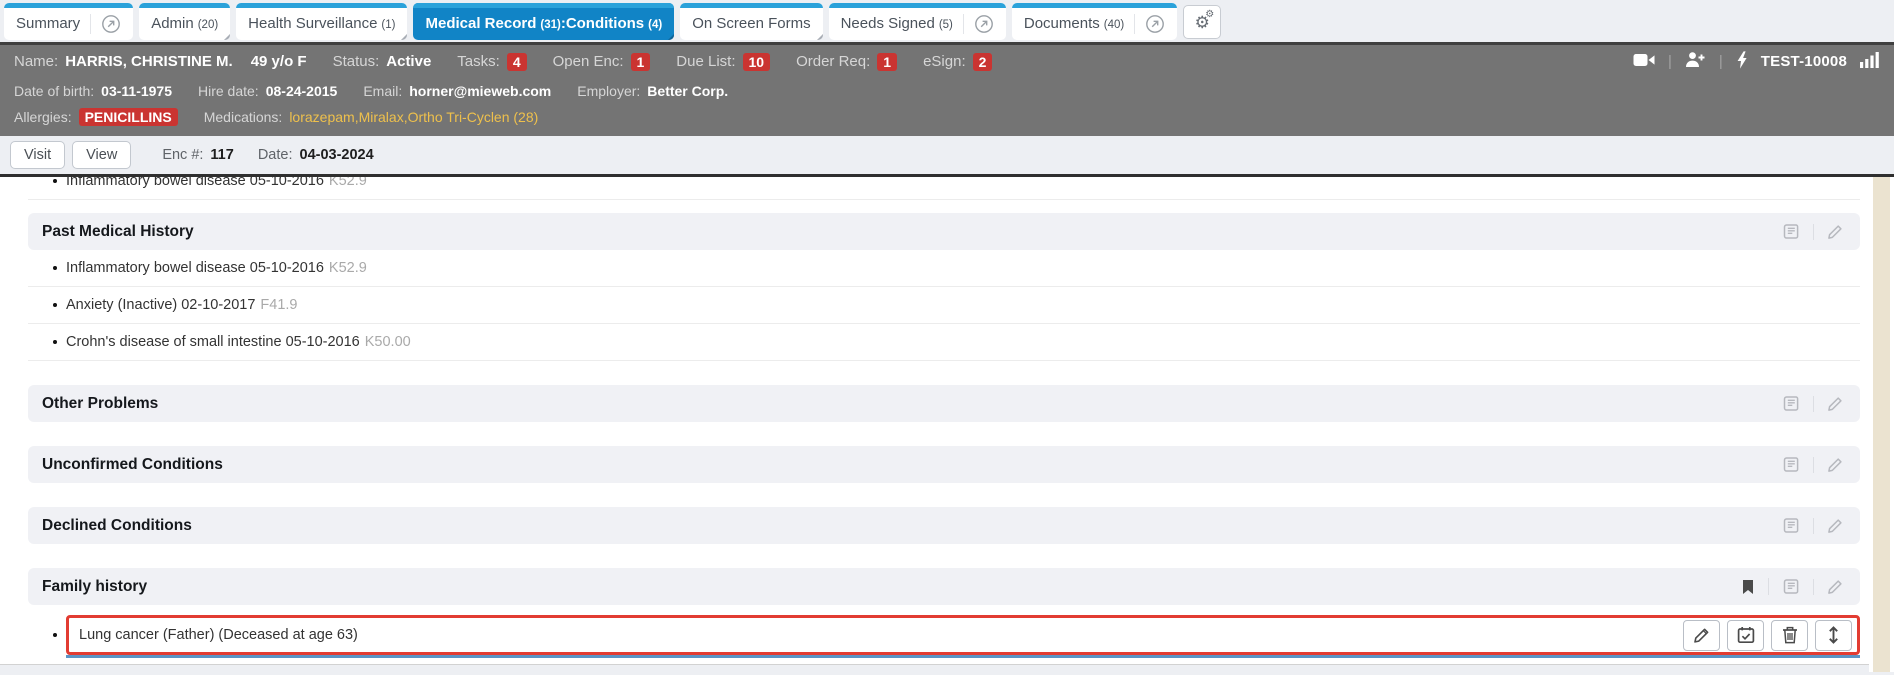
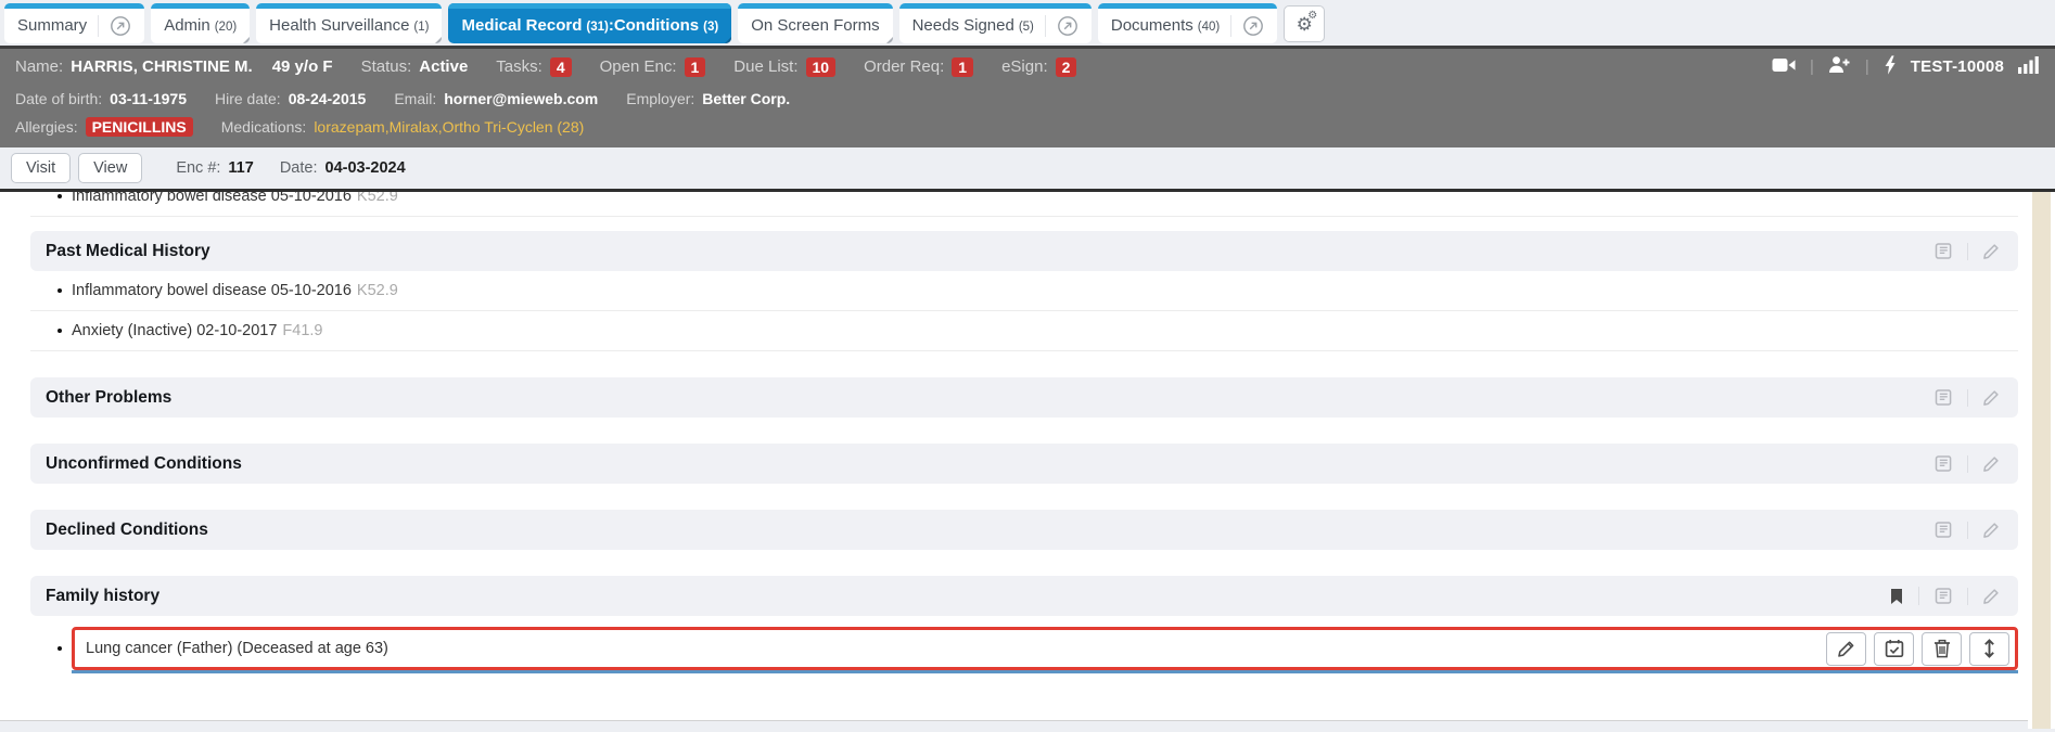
  Summary
  Admin
  (20)
  Health Surveillance
  (1)
  Medical Record
  (31)
  :
  Conditions
- (4)
+ (3)
  On Screen Forms
  Needs Signed
  (5)
  Documents
  (40)
  ⚙
  ⚙
  Name:
  HARRIS, CHRISTINE M.
  49 y/o F
  Status:
  Active
  Tasks:
  4
  Open Enc:
  1
  Due List:
  10
  Order Req:
  1
  eSign:
  2
  |
  |
  TEST-10008
  Date of birth:
  03-11-1975
  Hire date:
  08-24-2015
  Email:
  horner@mieweb.com
  Employer:
  Better Corp.
  Allergies:
  PENICILLINS
  Medications:
  lorazepam
  Miralax
  Ortho Tri-Cyclen (28)
  Visit
  View
  Enc #:
  117
  Date:
  04-03-2024
  Inflammatory bowel disease 05-10-2016
  K52.9
  Past Medical History
  Inflammatory bowel disease 05-10-2016
  K52.9
  Anxiety (Inactive) 02-10-2017
  F41.9
- Crohn's disease of small intestine 05-10-2016
- K50.00
  Other Problems
  Unconfirmed Conditions
  Declined Conditions
  Family history
  Lung cancer (Father) (Deceased at age 63)
